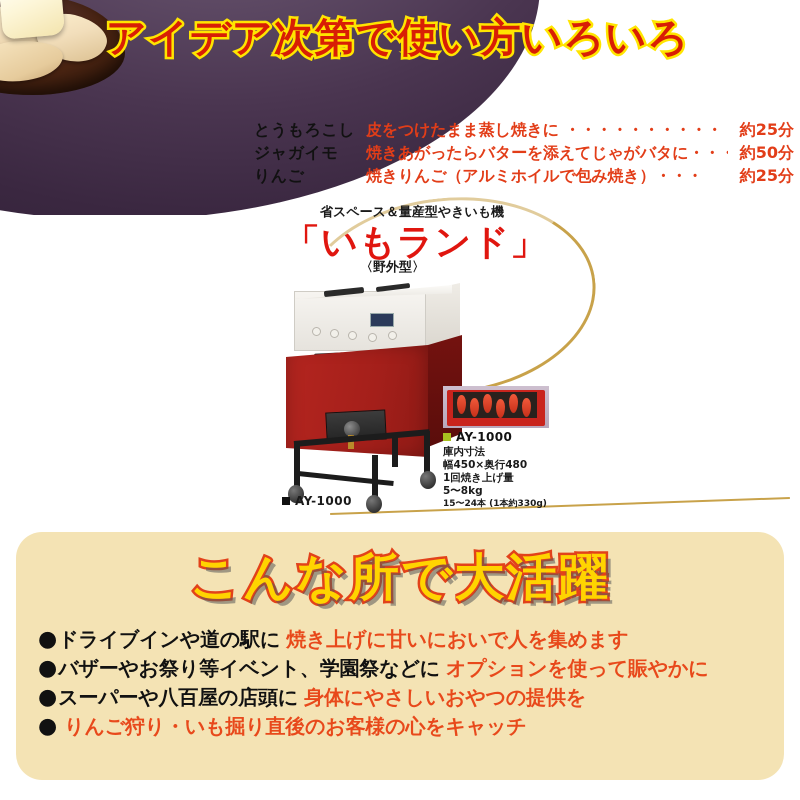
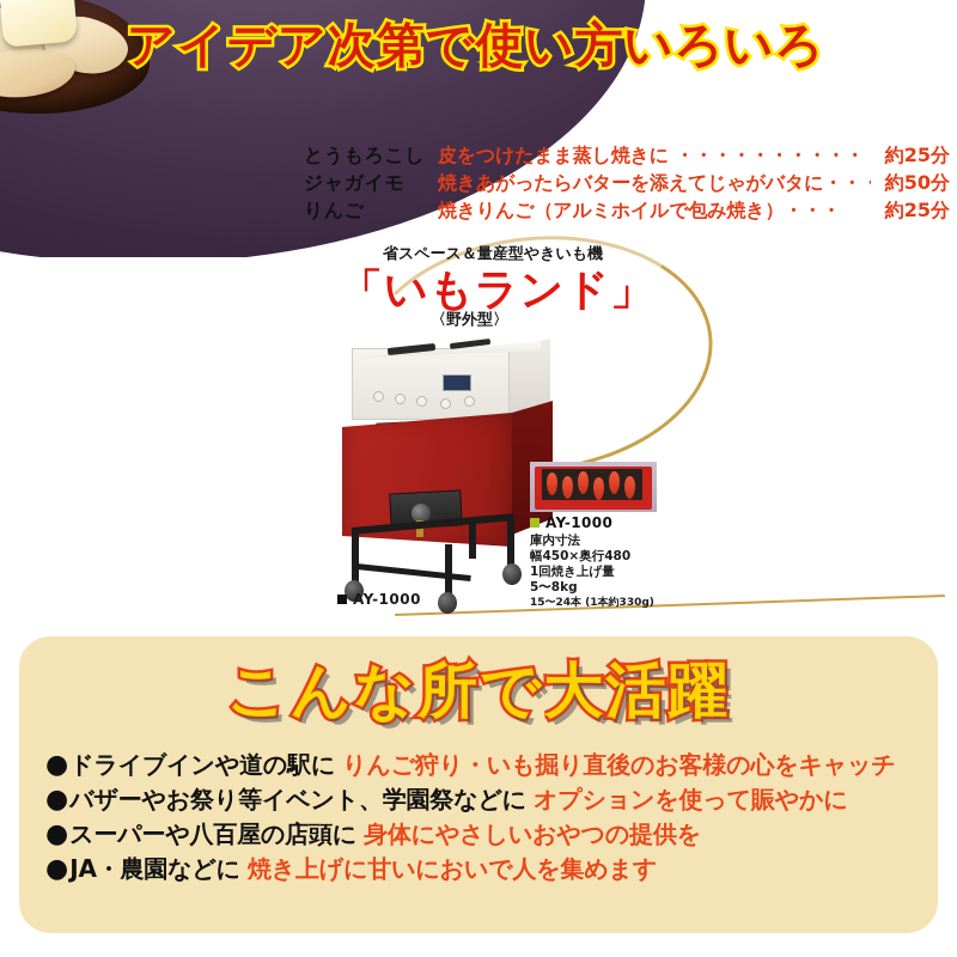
  アイデア次第で使い方いろいろ
  とうもろこし
  皮をつけたまま蒸し焼きに ・・・・・・・・・・
  約25分
  ジャガイモ
  焼きあがったらバターを添えてじゃがバタに・・・
  約50分
  りんご
  焼きりんご（アルミホイルで包み焼き）・・・
  約25分
  省スペース＆量産型やきいも機
  「いもランド」
  〈野外型〉
  AY-1000
  AY-1000
  庫内寸法
  幅450×奥行480
  1回焼き上げ量
  5〜8kg
  15〜24本 (1本約330g)
  こんな所で大活躍
  ●
  ドライブインや道の駅に
- 焼き上げに甘いにおいで人を集めます
+ りんご狩り・いも掘り直後のお客様の心をキャッチ
  ●
  バザーやお祭り等イベント、学園祭などに
  オプションを使って賑やかに
  ●
  スーパーや八百屋の店頭に
  身体にやさしいおやつの提供を
  ●
+ JA・農園などに
- りんご狩り・いも掘り直後のお客様の心をキャッチ
+ 焼き上げに甘いにおいで人を集めます
